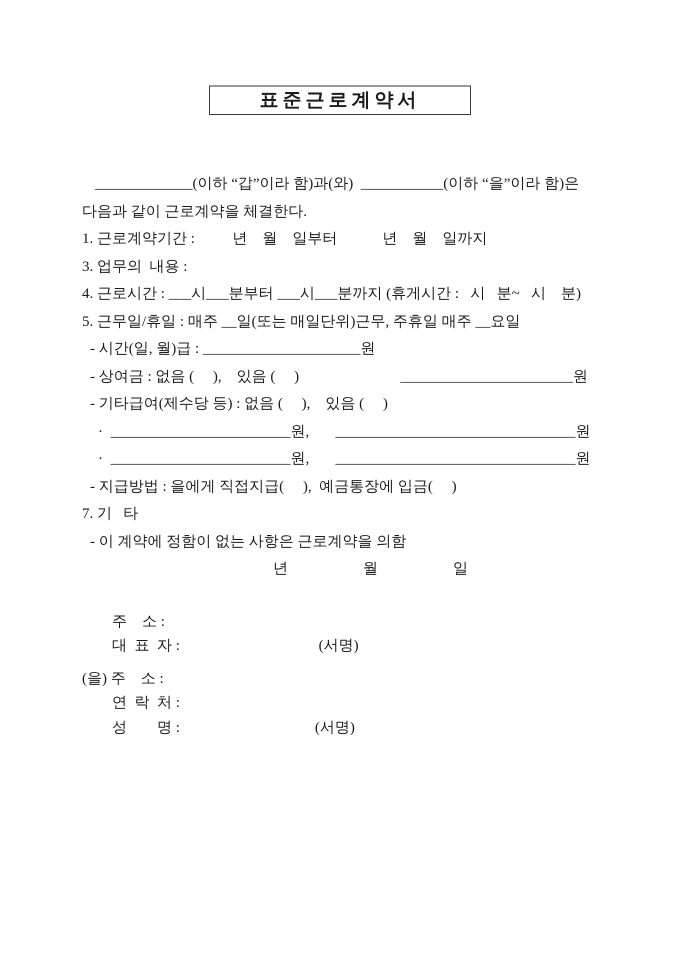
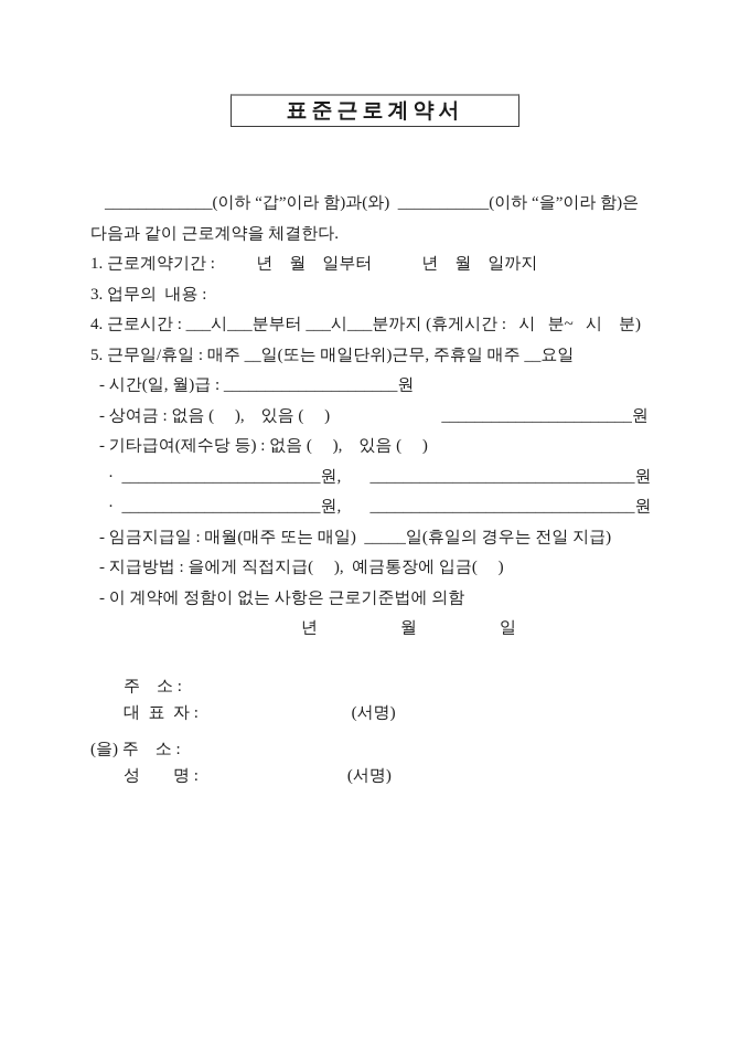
  표준근로계약서
  _____________(이하 “갑”이라 함)과(와) ___________(이하 “을”이라 함)은
  다음과 같이 근로계약을 체결한다.
  1. 근로계약기간 : 년 월 일부터 년 월 일까지
  3. 업무의 내용 :
  4. 근로시간 : ___시___분부터 ___시___분까지 (휴게시간 : 시 분~ 시 분)
  5. 근무일/휴일 : 매주 __일(또는 매일단위)근무, 주휴일 매주 __요일
  - 시간(일, 월)급 : _____________________원
  - 상여금 : 없음 ( ), 있음 ( ) _______________________원
  - 기타급여(제수당 등) : 없음 ( ), 있음 ( )
  · ________________________원, ________________________________원
  · ________________________원, ________________________________원
+ - 임금지급일 : 매월(매주 또는 매일) _____일(휴일의 경우는 전일 지급)
  - 지급방법 : 을에게 직접지급( ), 예금통장에 입금( )
- 7. 기 타
- - 이 계약에 정함이 없는 사항은 근로계약을 의함
+ - 이 계약에 정함이 없는 사항은 근로기준법에 의함
  년 월 일
  주 소 :
  대 표 자 : (서명)
  (을) 주 소 :
- 연 락 처 :
  성 명 : (서명)
